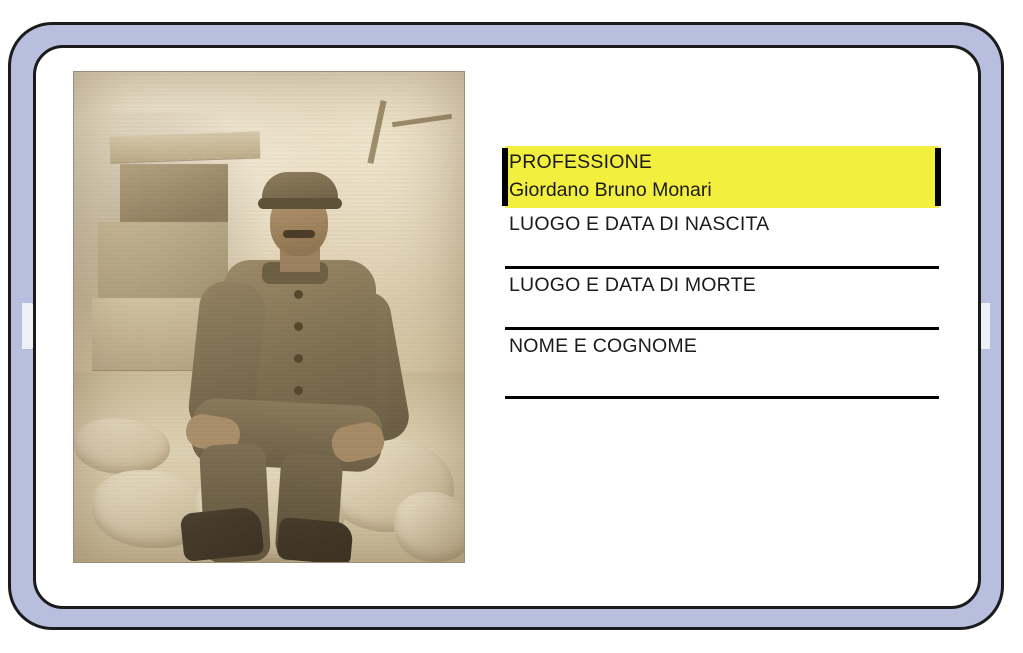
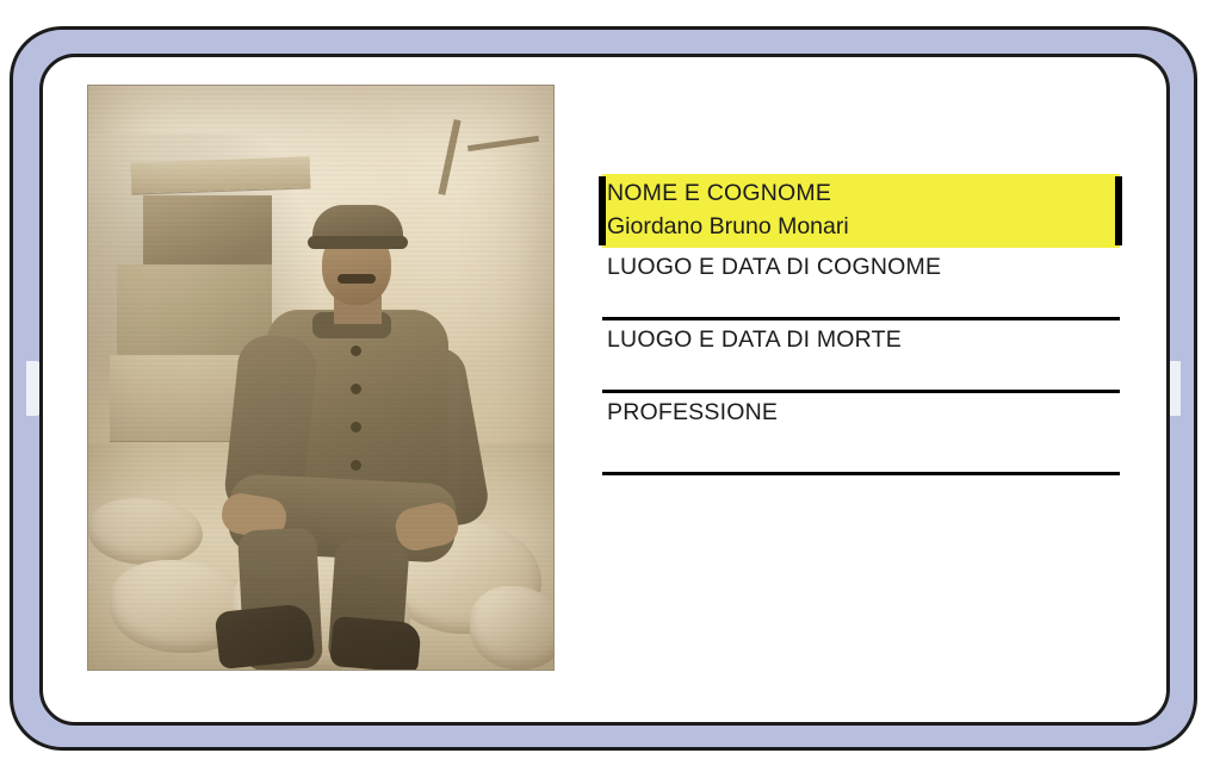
- PROFESSIONE
+ NOME E COGNOME
  Giordano Bruno Monari
- LUOGO E DATA DI NASCITA
+ LUOGO E DATA DI COGNOME
  LUOGO E DATA DI MORTE
- NOME E COGNOME
+ PROFESSIONE
